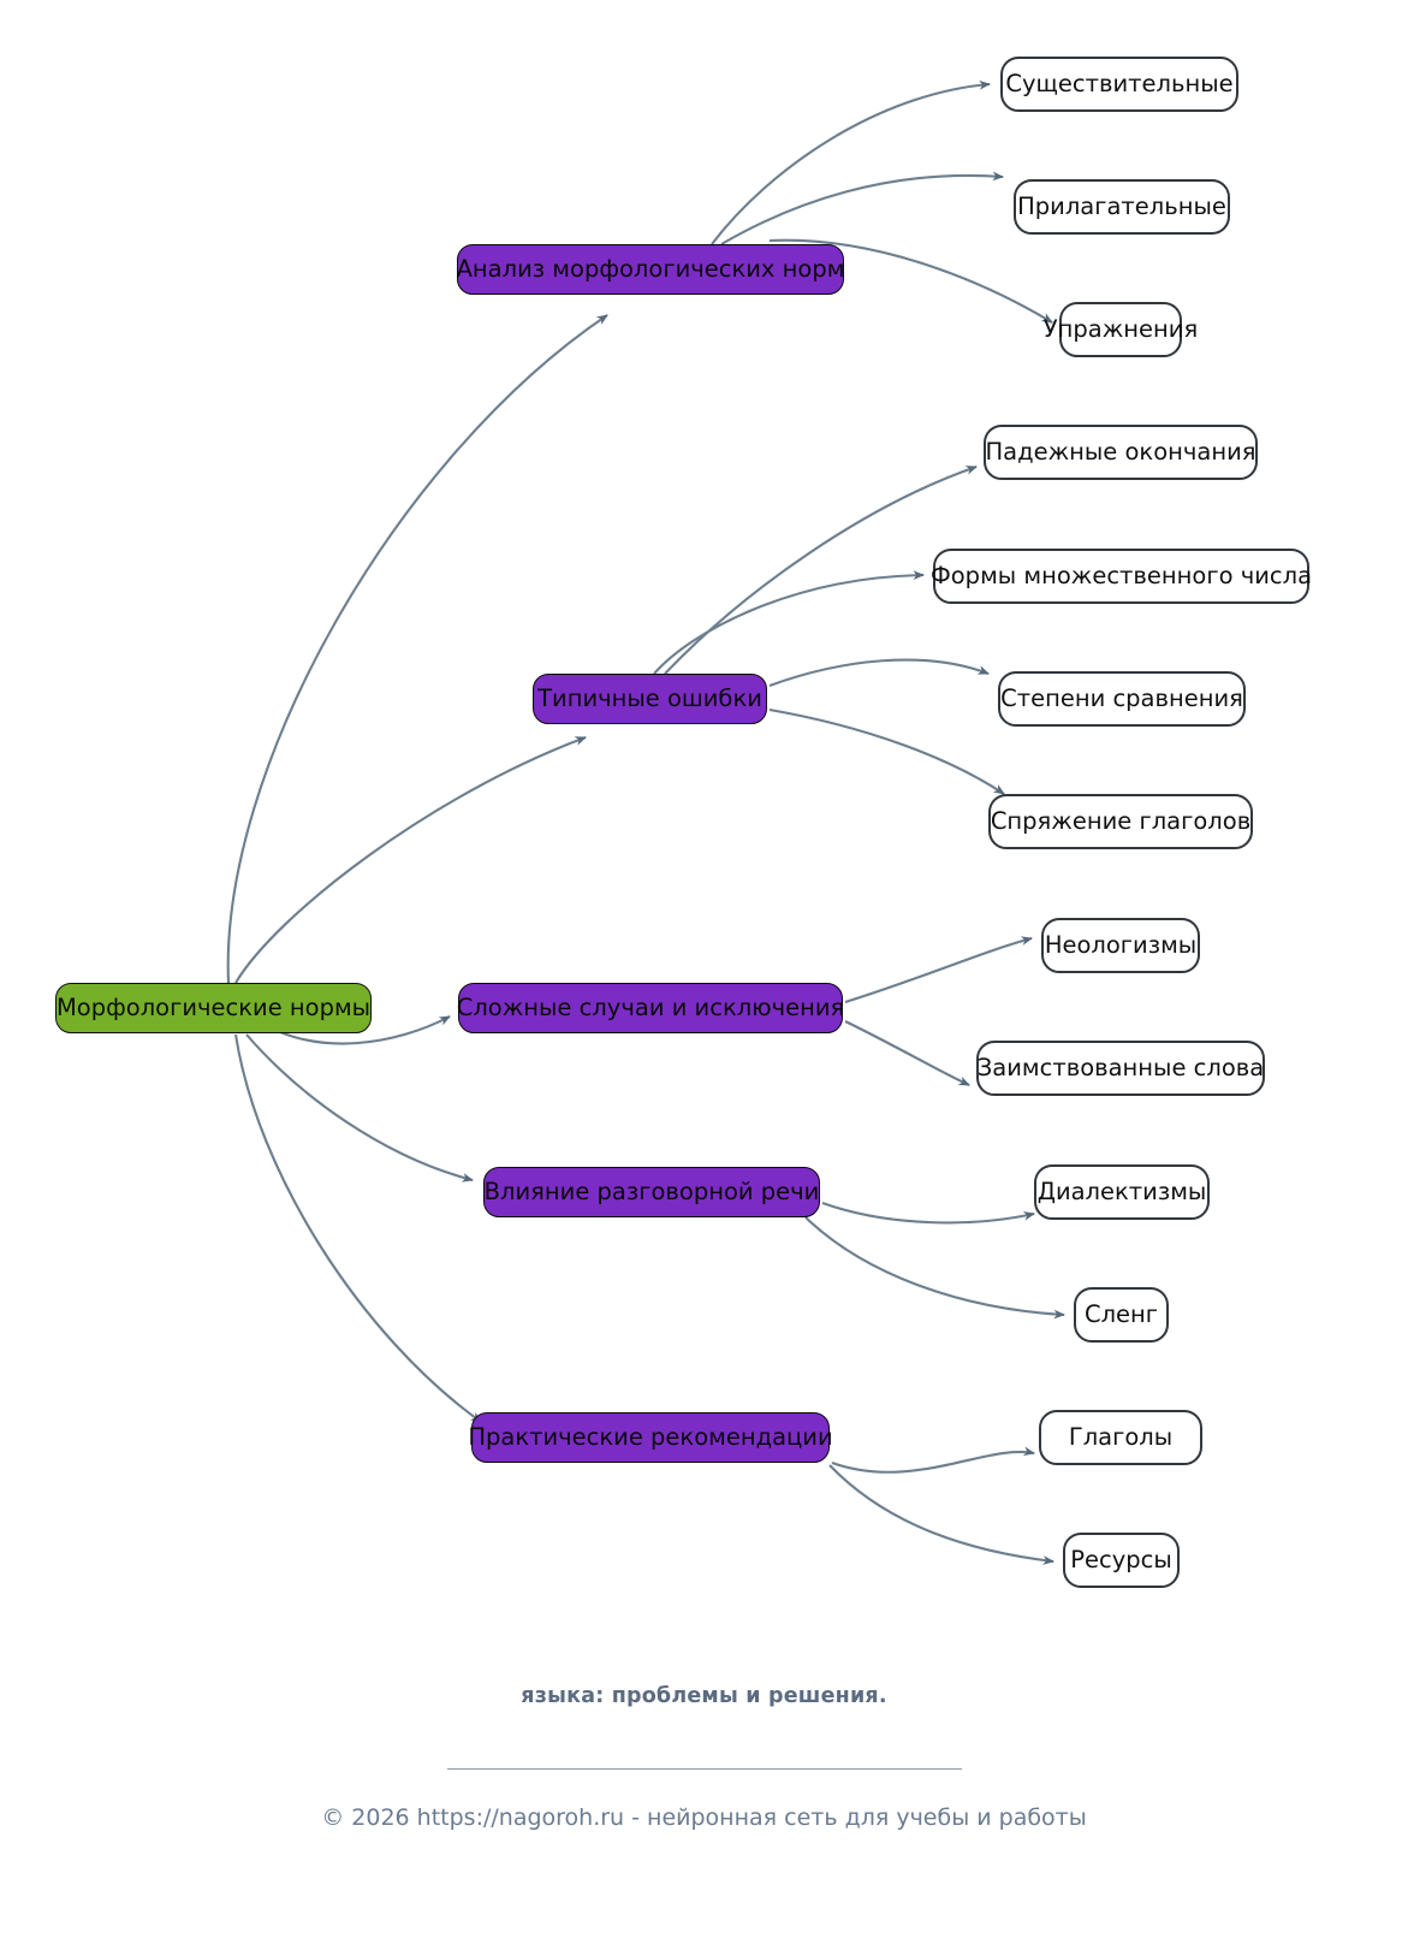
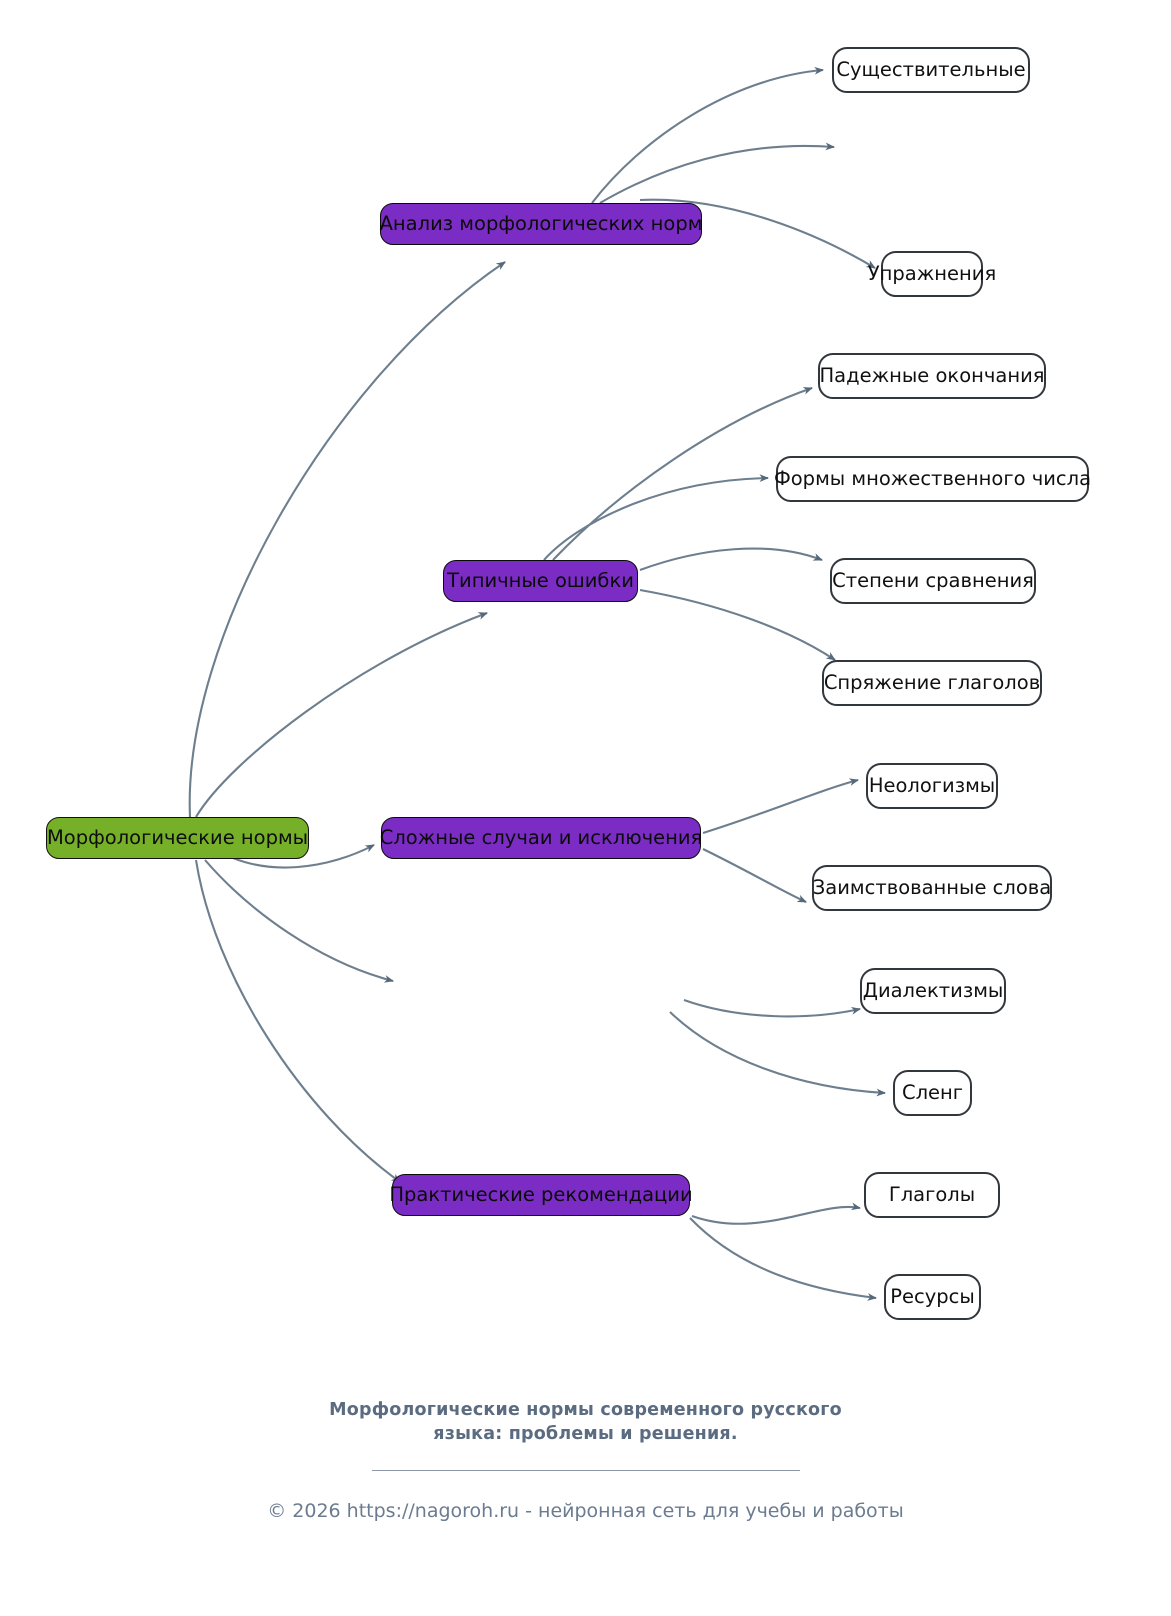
  Морфологические нормы
  Анализ морфологических норм
  Существительные
- Прилагательные
  Упражнения
  Типичные ошибки
  Падежные окончания
  Формы множественного числа
  Степени сравнения
  Спряжение глаголов
  Сложные случаи и исключения
  Неологизмы
  Заимствованные слова
- Влияние разговорной речи
  Диалектизмы
  Сленг
  Практические рекомендации
  Глаголы
  Ресурсы
+ Морфологические нормы современного русского
  языка: проблемы и решения.
  © 2026 https://nagoroh.ru - нейронная сеть для учебы и работы
